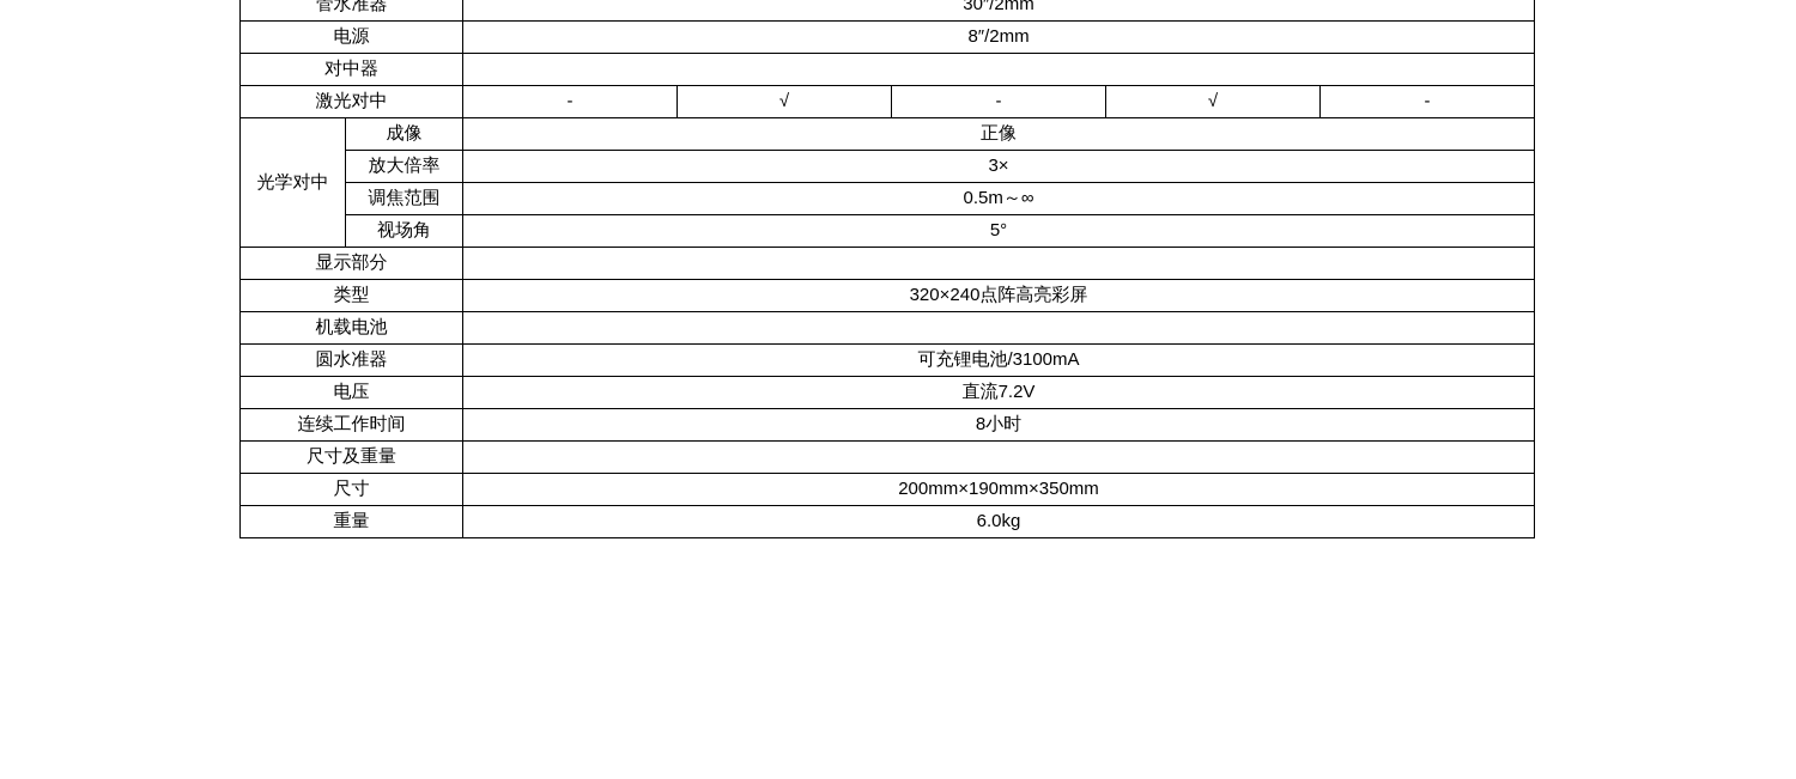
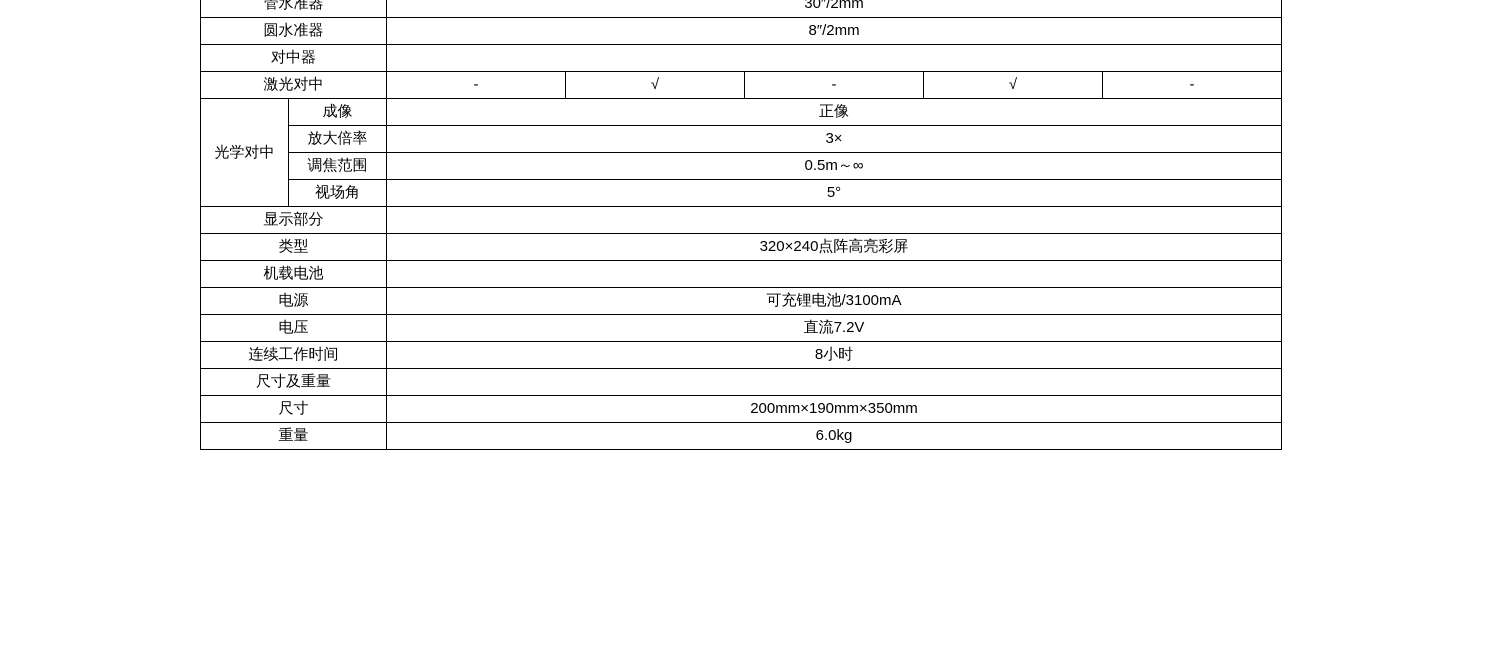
  管水准器	30″/2mm
- 电源	8″/2mm
+ 圆水准器	8″/2mm
  对中器
  激光对中	-	√	-	√	-
  光学对中	成像	正像
  放大倍率	3×
  调焦范围	0.5m～∞
  视场角	5°
  显示部分
  类型	320×240点阵高亮彩屏
  机载电池
- 圆水准器	可充锂电池/3100mA
+ 电源	可充锂电池/3100mA
  电压	直流7.2V
  连续工作时间	8小时
  尺寸及重量
  尺寸	200mm×190mm×350mm
  重量	6.0kg
